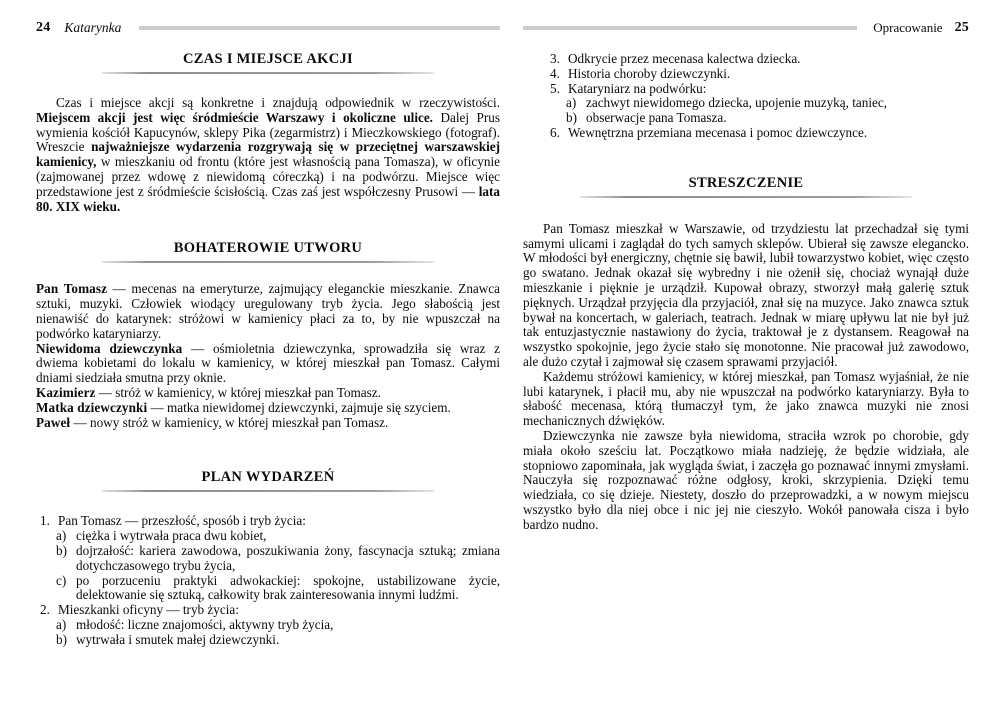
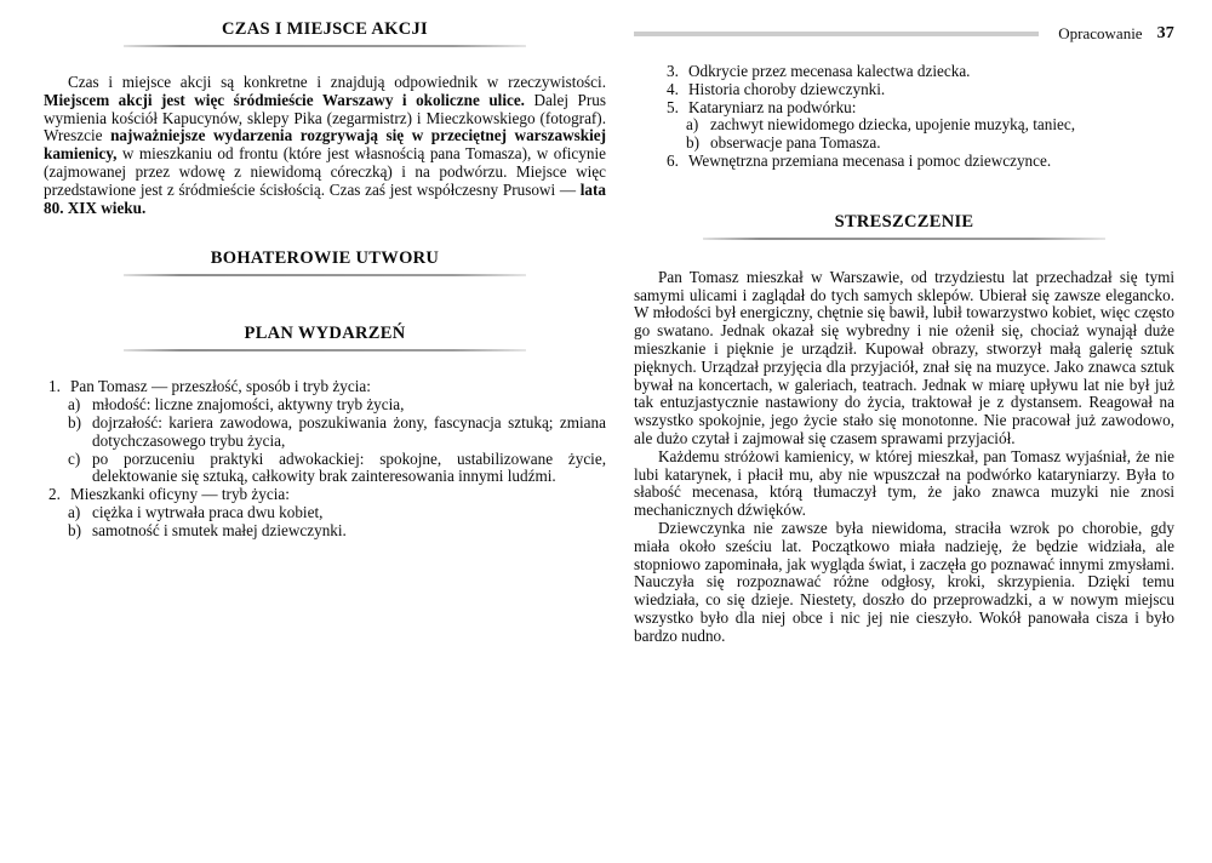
- 24
- Katarynka
  CZAS I MIEJSCE AKCJI
  Czas i miejsce akcji są konkretne i znajdują odpowiednik w rzeczywistości. Miejscem akcji jest więc śródmieście Warszawy i okoliczne ulice. Dalej Prus wymienia kościół Kapucynów, sklepy Pika (zegarmistrz) i Mieczkowskiego (fotograf). Wreszcie najważniejsze wydarzenia rozgrywają się w przeciętnej warszawskiej kamienicy, w mieszkaniu od frontu (które jest własnością pana Tomasza), w oficynie (zajmowanej przez wdowę z niewidomą córeczką) i na podwórzu. Miejsce więc przedstawione jest z śródmieście ścisłością. Czas zaś jest współczesny Prusowi — lata 80. XIX wieku.
  BOHATEROWIE UTWORU
- Pan Tomasz — mecenas na emeryturze, zajmujący eleganckie mieszkanie. Znawca sztuki, muzyki. Człowiek wiodący uregulowany tryb życia. Jego słabością jest nienawiść do katarynek: stróżowi w kamienicy płaci za to, by nie wpuszczał na podwórko kataryniarzy.
- Niewidoma dziewczynka — ośmioletnia dziewczynka, sprowadziła się wraz z dwiema kobietami do lokalu w kamienicy, w której mieszkał pan Tomasz. Całymi dniami siedziała smutna przy oknie.
- Kazimierz — stróż w kamienicy, w której mieszkał pan Tomasz.
- Matka dziewczynki — matka niewidomej dziewczynki, zajmuje się szyciem.
- Paweł — nowy stróż w kamienicy, w której mieszkał pan Tomasz.
  PLAN WYDARZEŃ
  1.
  Pan Tomasz — przeszłość, sposób i tryb życia:
  a)
- ciężka i wytrwała praca dwu kobiet,
+ młodość: liczne znajomości, aktywny tryb życia,
  b)
  dojrzałość: kariera zawodowa, poszukiwania żony, fascynacja sztuką; zmiana dotychczasowego trybu życia,
  c)
  po porzuceniu praktyki adwokackiej: spokojne, ustabilizowane życie, delektowanie się sztuką, całkowity brak zainteresowania innymi ludźmi.
  2.
  Mieszkanki oficyny — tryb życia:
  a)
- młodość: liczne znajomości, aktywny tryb życia,
+ ciężka i wytrwała praca dwu kobiet,
  b)
- wytrwała i smutek małej dziewczynki.
+ samotność i smutek małej dziewczynki.
  Opracowanie
- 25
+ 37
  3.
  Odkrycie przez mecenasa kalectwa dziecka.
  4.
  Historia choroby dziewczynki.
  5.
  Kataryniarz na podwórku:
  a)
  zachwyt niewidomego dziecka, upojenie muzyką, taniec,
  b)
  obserwacje pana Tomasza.
  6.
  Wewnętrzna przemiana mecenasa i pomoc dziewczynce.
  STRESZCZENIE
  Pan Tomasz mieszkał w Warszawie, od trzydziestu lat przechadzał się tymi samymi ulicami i zaglądał do tych samych sklepów. Ubierał się zawsze elegancko. W młodości był energiczny, chętnie się bawił, lubił towarzystwo kobiet, więc często go swatano. Jednak okazał się wybredny i nie ożenił się, chociaż wynajął duże mieszkanie i pięknie je urządził. Kupował obrazy, stworzył małą galerię sztuk pięknych. Urządzał przyjęcia dla przyjaciół, znał się na muzyce. Jako znawca sztuk bywał na koncertach, w galeriach, teatrach. Jednak w miarę upływu lat nie był już tak entuzjastycznie nastawiony do życia, traktował je z dystansem. Reagował na wszystko spokojnie, jego życie stało się monotonne. Nie pracował już zawodowo, ale dużo czytał i zajmował się czasem sprawami przyjaciół.
  Każdemu stróżowi kamienicy, w której mieszkał, pan Tomasz wyjaśniał, że nie lubi katarynek, i płacił mu, aby nie wpuszczał na podwórko kataryniarzy. Była to słabość mecenasa, którą tłumaczył tym, że jako znawca muzyki nie znosi mechanicznych dźwięków.
  Dziewczynka nie zawsze była niewidoma, straciła wzrok po chorobie, gdy miała około sześciu lat. Początkowo miała nadzieję, że będzie widziała, ale stopniowo zapominała, jak wygląda świat, i zaczęła go poznawać innymi zmysłami. Nauczyła się rozpoznawać różne odgłosy, kroki, skrzypienia. Dzięki temu wiedziała, co się dzieje. Niestety, doszło do przeprowadzki, a w nowym miejscu wszystko było dla niej obce i nic jej nie cieszyło. Wokół panowała cisza i było bardzo nudno.
